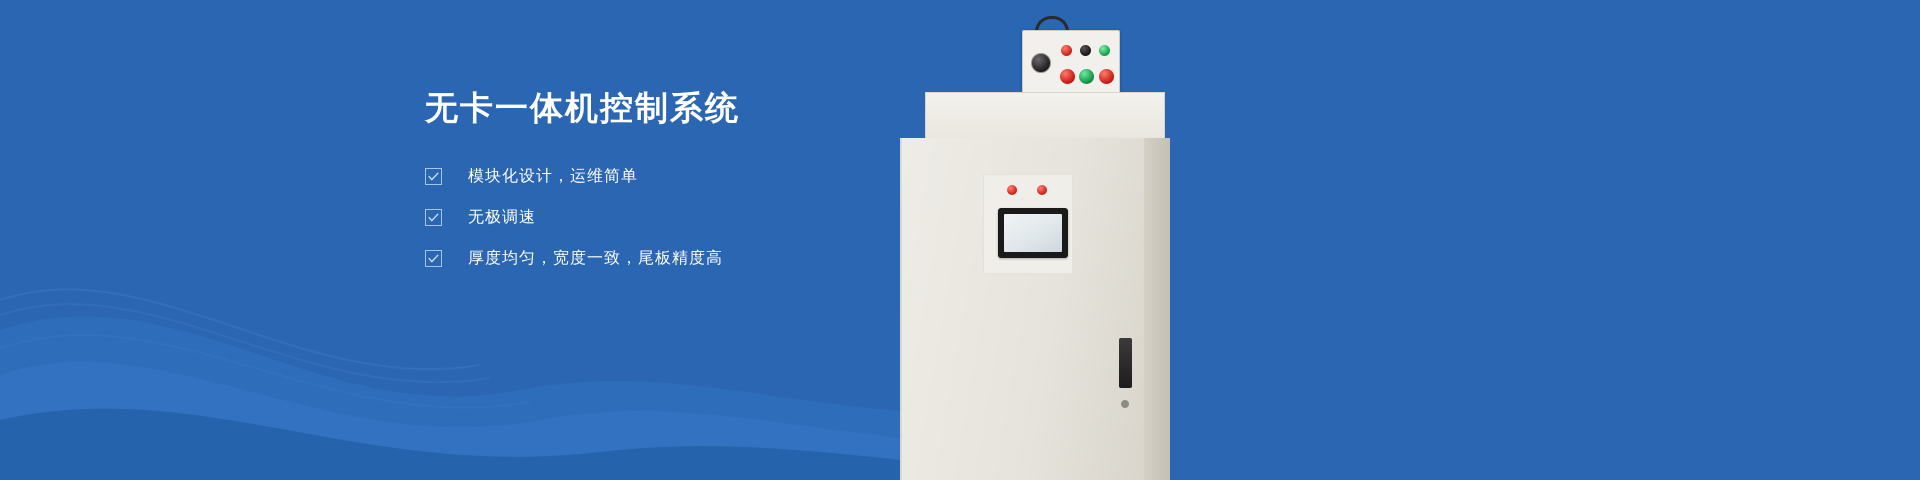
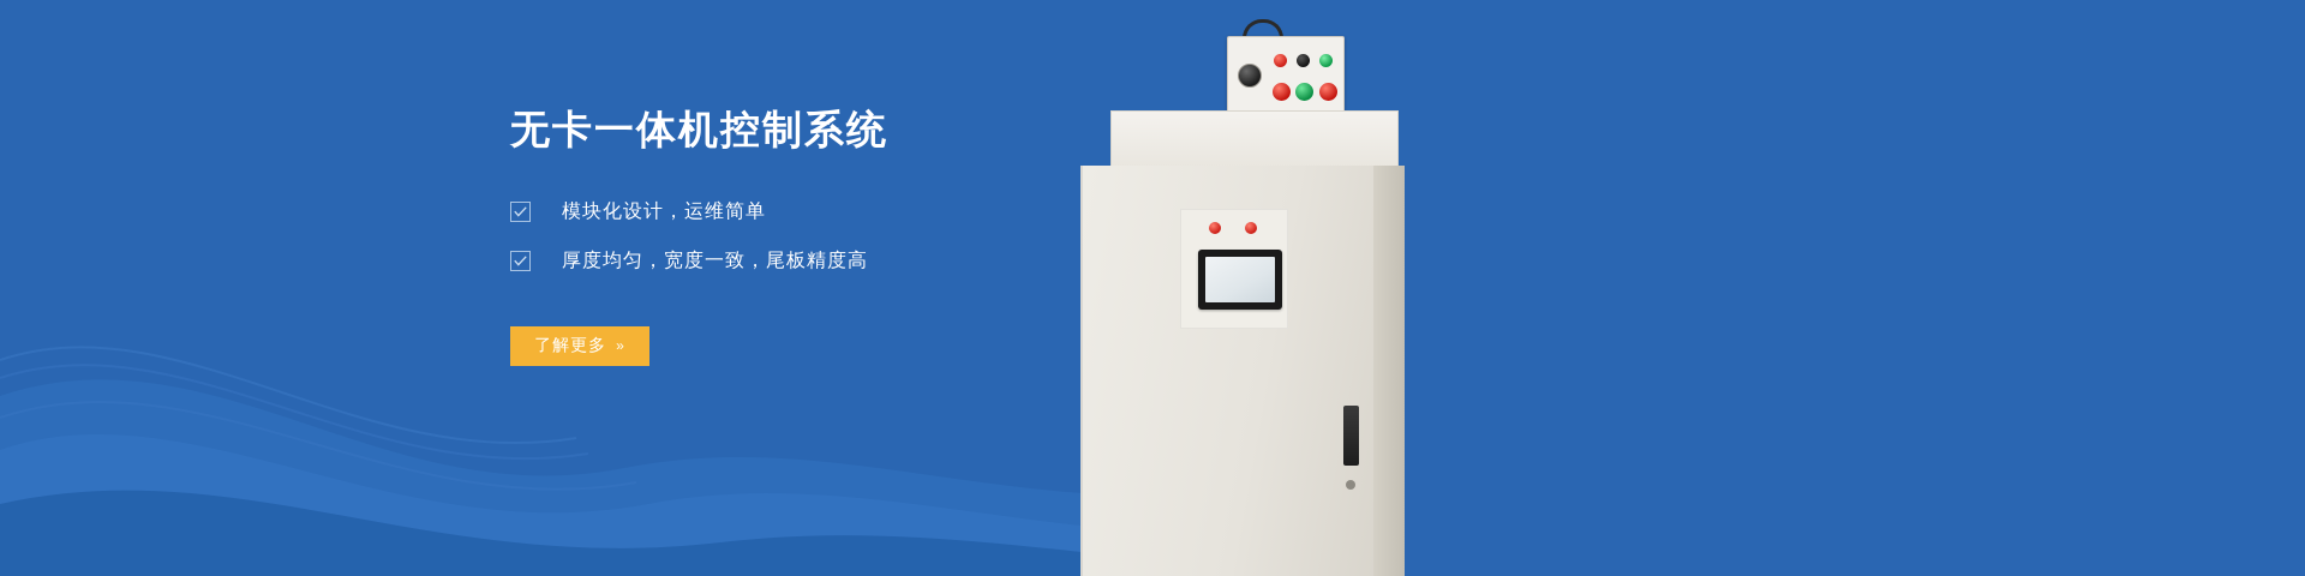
  无卡一体机控制系统
  模块化设计，运维简单
- 无极调速
  厚度均匀，宽度一致，尾板精度高
+ 了解更多
+ »
